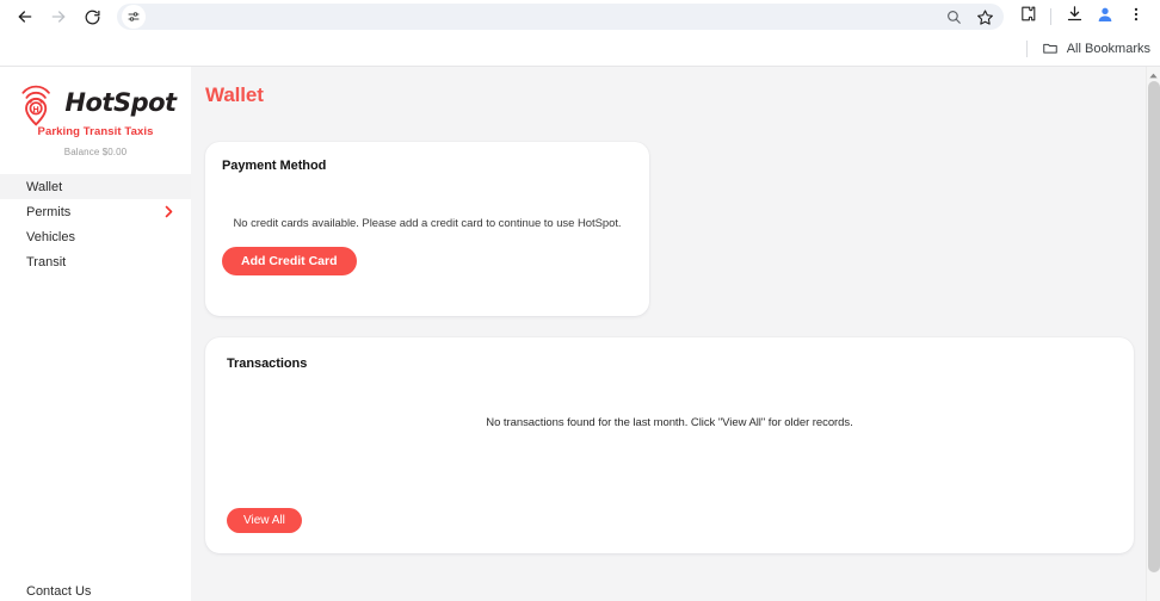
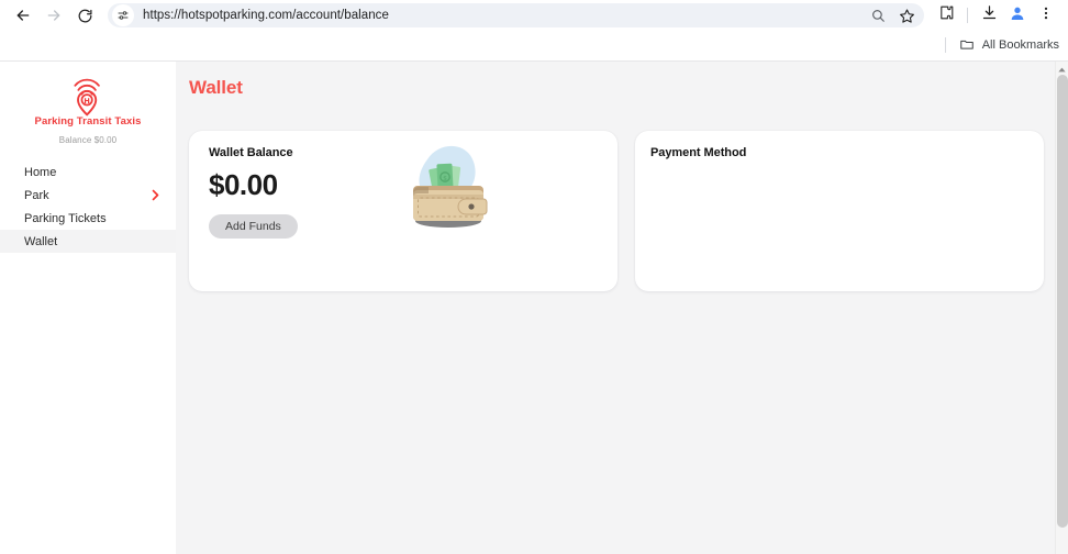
+ https://hotspotparking.com/account/balance
  All Bookmarks
  H
- HotSpot
  Parking Transit Taxis
  Balance $0.00
+ Home
+ Park
+ Parking Tickets
  Wallet
- Permits
- Vehicles
- Transit
- Contact Us
  Wallet
+ Wallet Balance
+ $0.00
+ Add Funds
  Payment Method
- No credit cards available. Please add a credit card to continue to use HotSpot.
- Add Credit Card
- Transactions
- No transactions found for the last month. Click "View All" for older records.
- View All
